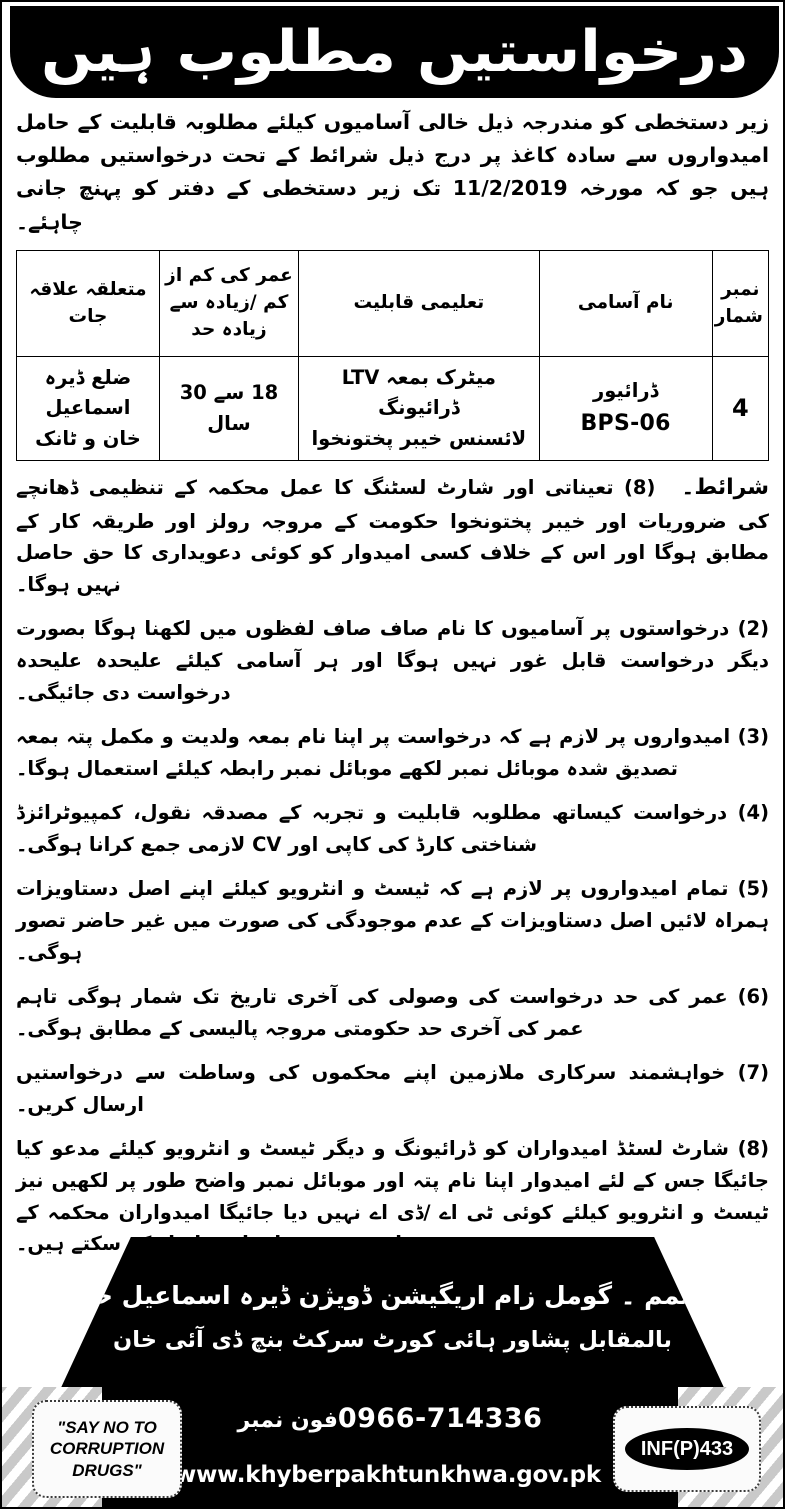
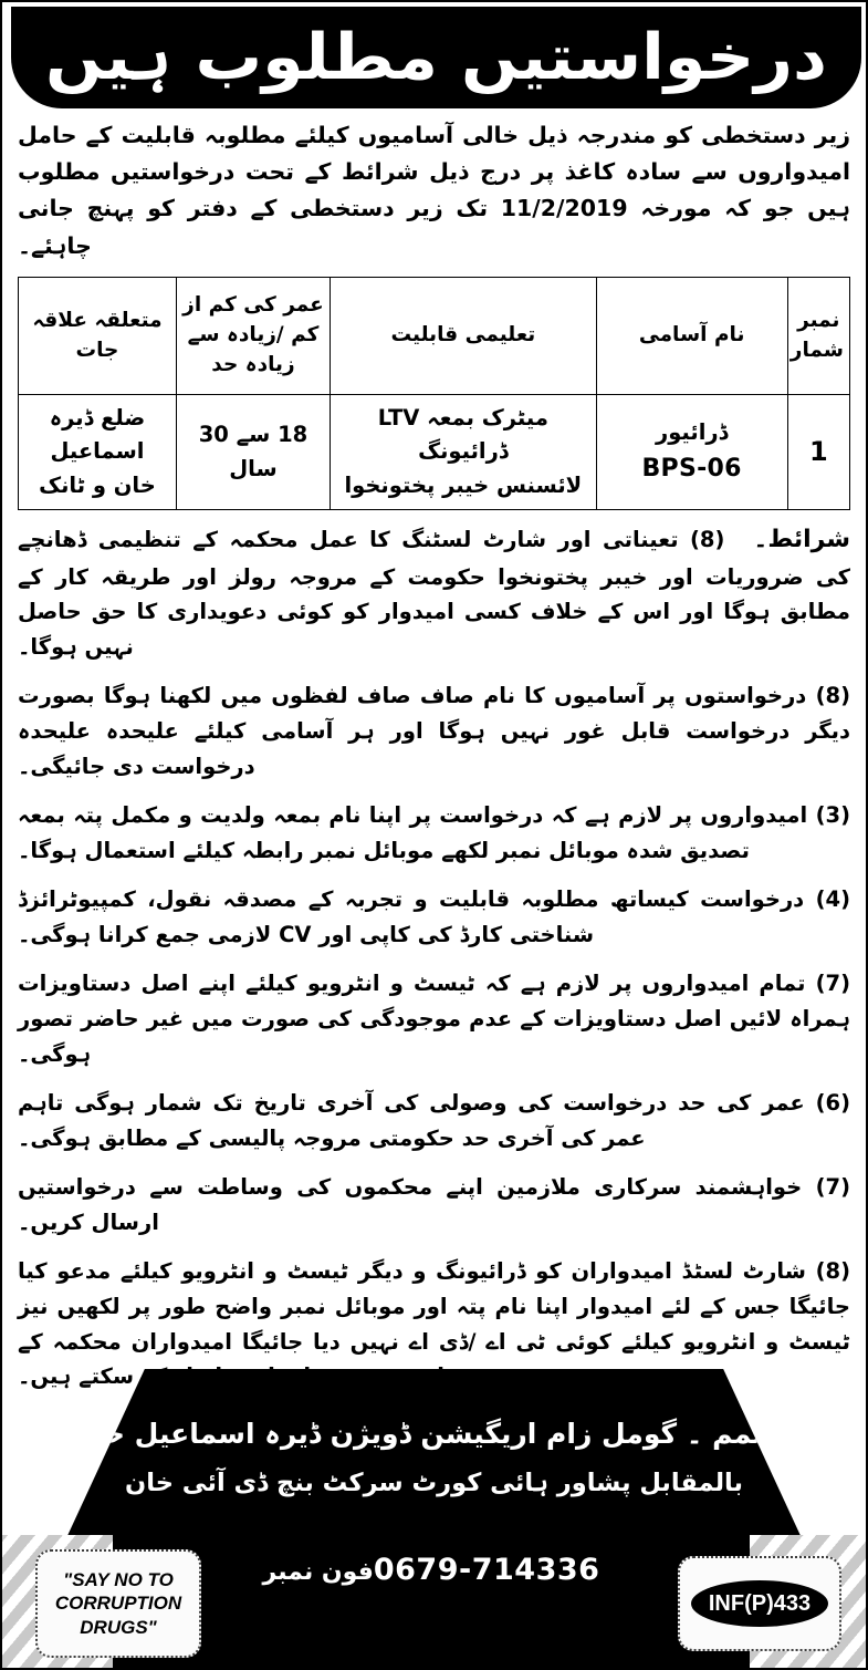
  درخواستیں مطلوب ہیں
  زیر دستخطی کو مندرجہ ذیل خالی آسامیوں کیلئے مطلوبہ قابلیت کے حامل امیدواروں سے سادہ کاغذ پر درج ذیل شرائط کے تحت درخواستیں مطلوب ہیں جو کہ مورخہ 11/2/2019 تک زیر دستخطی کے دفتر کو پہنچ جانی چاہئے۔
  نمبر شمار	نام آسامی	تعلیمی قابلیت	عمر کی کم از کم /زیادہ سے زیادہ حد	متعلقہ علاقہ جات
- 4	ڈرائیور BPS-06	میٹرک بمعہ LTV ڈرائیونگ لائسنس خیبر پختونخوا	18 سے 30 سال	ضلع ڈیرہ اسماعیل خان و ٹانک
+ 1	ڈرائیور BPS-06	میٹرک بمعہ LTV ڈرائیونگ لائسنس خیبر پختونخوا	18 سے 30 سال	ضلع ڈیرہ اسماعیل خان و ٹانک
  شرائط۔(8) تعیناتی اور شارٹ لسٹنگ کا عمل محکمہ کے تنظیمی ڈھانچے کی ضروریات اور خیبر پختونخوا حکومت کے مروجہ رولز اور طریقہ کار کے مطابق ہوگا اور اس کے خلاف کسی امیدوار کو کوئی دعویداری کا حق حاصل نہیں ہوگا۔
- (2) درخواستوں پر آسامیوں کا نام صاف صاف لفظوں میں لکھنا ہوگا بصورت دیگر درخواست قابل غور نہیں ہوگا اور ہر آسامی کیلئے علیحدہ علیحدہ درخواست دی جائیگی۔
+ (8) درخواستوں پر آسامیوں کا نام صاف صاف لفظوں میں لکھنا ہوگا بصورت دیگر درخواست قابل غور نہیں ہوگا اور ہر آسامی کیلئے علیحدہ علیحدہ درخواست دی جائیگی۔
  (3) امیدواروں پر لازم ہے کہ درخواست پر اپنا نام بمعہ ولدیت و مکمل پتہ بمعہ تصدیق شدہ موبائل نمبر لکھے موبائل نمبر رابطہ کیلئے استعمال ہوگا۔
  (4) درخواست کیساتھ مطلوبہ قابلیت و تجربہ کے مصدقہ نقول، کمپیوٹرائزڈ شناختی کارڈ کی کاپی اور CV لازمی جمع کرانا ہوگی۔
- (5) تمام امیدواروں پر لازم ہے کہ ٹیسٹ و انٹرویو کیلئے اپنے اصل دستاویزات ہمراہ لائیں اصل دستاویزات کے عدم موجودگی کی صورت میں غیر حاضر تصور ہوگی۔
+ (7) تمام امیدواروں پر لازم ہے کہ ٹیسٹ و انٹرویو کیلئے اپنے اصل دستاویزات ہمراہ لائیں اصل دستاویزات کے عدم موجودگی کی صورت میں غیر حاضر تصور ہوگی۔
  (6) عمر کی حد درخواست کی وصولی کی آخری تاریخ تک شمار ہوگی تاہم عمر کی آخری حد حکومتی مروجہ پالیسی کے مطابق ہوگی۔
  (7) خواہشمند سرکاری ملازمین اپنے محکموں کی وساطت سے درخواستیں ارسال کریں۔
  (8) شارٹ لسٹڈ امیدواران کو ڈرائیونگ و دیگر ٹیسٹ و انٹرویو کیلئے مدعو کیا جائیگا جس کے لئے امیدوار اپنا نام پتہ اور موبائل نمبر واضح طور پر لکھیں نیز ٹیسٹ و انٹرویو کیلئے کوئی ٹی اے /ڈی اے نہیں دیا جائیگا امیدواران محکمہ کے سکتے ہیں۔
  مم ۔ گومل زام اریگیشن ڈویژن ڈیرہ اسماعیل خ
  بالمقابل پشاور ہائی کورٹ سرکٹ بنچ ڈی آئی خان
- 0966-714336فون نمبر
+ 0679-714336فون نمبر
- www.khyberpakhtunkhwa.gov.pk
  "SAY NO TO
  CORRUPTION
  DRUGS"
  INF(P)433
